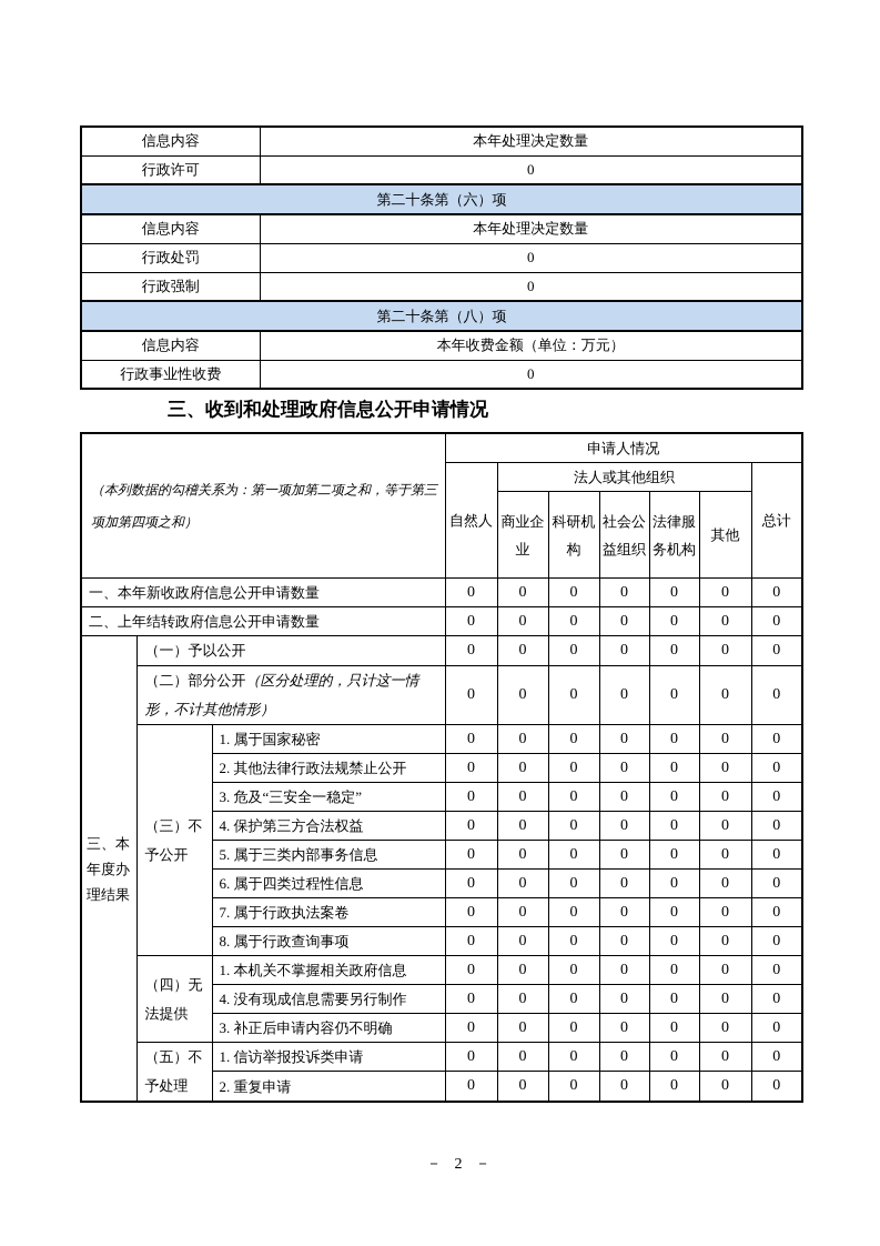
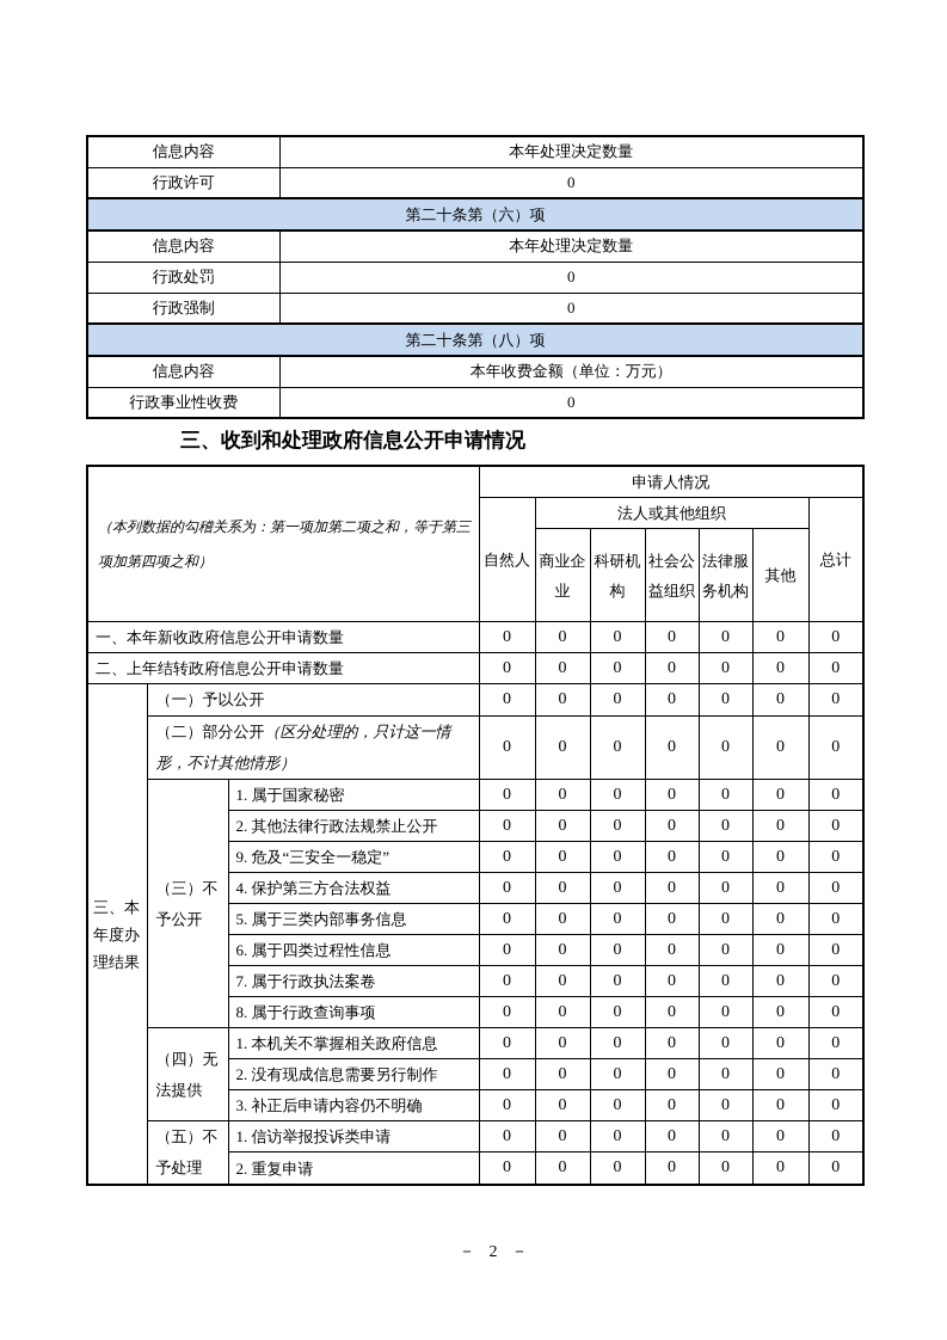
  信息内容	本年处理决定数量
  行政许可	0
  第二十条第（六）项
  信息内容	本年处理决定数量
  行政处罚	0
  行政强制	0
  第二十条第（八）项
  信息内容	本年收费金额（单位：万元）
  行政事业性收费	0
  三、收到和处理政府信息公开申请情况
  （本列数据的勾稽关系为：第一项加第二项之和，等于第三项加第四项之和）	申请人情况
  自然人	法人或其他组织	总计
  商业企业	科研机构	社会公益组织	法律服务机构	其他
  一、本年新收政府信息公开申请数量	0	0	0	0	0	0	0
  二、上年结转政府信息公开申请数量	0	0	0	0	0	0	0
  三、本年度办理结果	（一）予以公开	0	0	0	0	0	0	0
  （二）部分公开（区分处理的，只计这一情形，不计其他情形）	0	0	0	0	0	0	0
  （三）不予公开	1. 属于国家秘密	0	0	0	0	0	0	0
  2. 其他法律行政法规禁止公开	0	0	0	0	0	0	0
- 3. 危及“三安全一稳定”	0	0	0	0	0	0	0
+ 9. 危及“三安全一稳定”	0	0	0	0	0	0	0
  4. 保护第三方合法权益	0	0	0	0	0	0	0
  5. 属于三类内部事务信息	0	0	0	0	0	0	0
  6. 属于四类过程性信息	0	0	0	0	0	0	0
  7. 属于行政执法案卷	0	0	0	0	0	0	0
  8. 属于行政查询事项	0	0	0	0	0	0	0
  （四）无法提供	1. 本机关不掌握相关政府信息	0	0	0	0	0	0	0
- 4. 没有现成信息需要另行制作	0	0	0	0	0	0	0
+ 2. 没有现成信息需要另行制作	0	0	0	0	0	0	0
  3. 补正后申请内容仍不明确	0	0	0	0	0	0	0
  （五）不予处理	1. 信访举报投诉类申请	0	0	0	0	0	0	0
  2. 重复申请	0	0	0	0	0	0	0
  － 2 －
